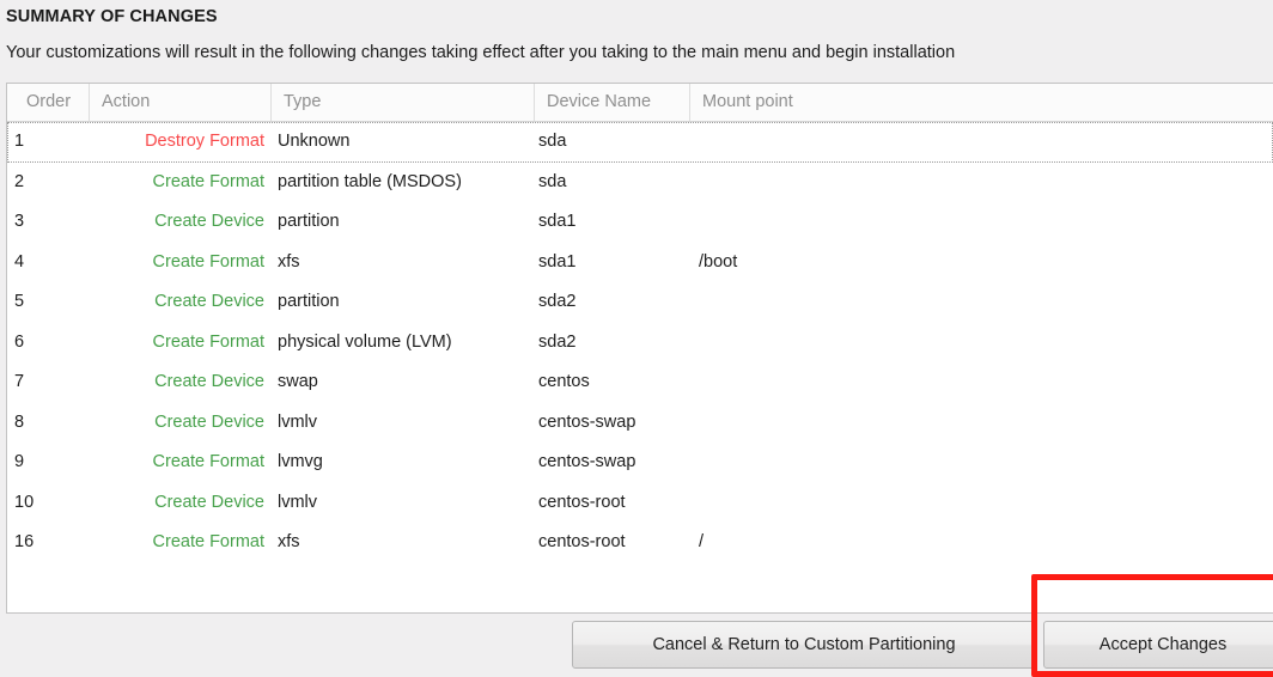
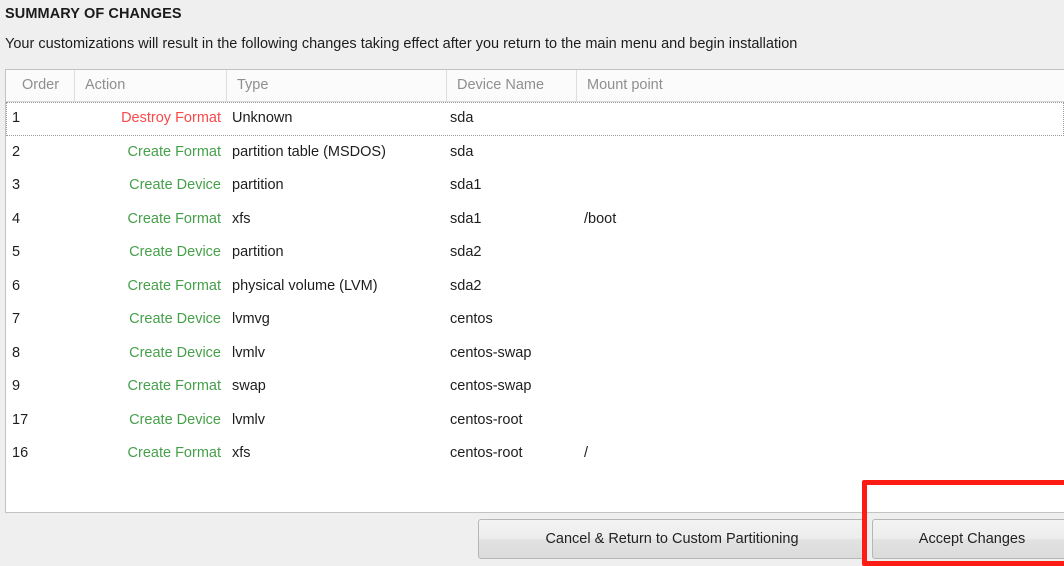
  SUMMARY OF CHANGES
- Your customizations will result in the following changes taking effect after you taking to the main menu and begin installation
+ Your customizations will result in the following changes taking effect after you return to the main menu and begin installation
  Order
  Action
  Type
  Device Name
  Mount point
  1
  Destroy Format
  Unknown
  sda
  2
  Create Format
  partition table (MSDOS)
  sda
  3
  Create Device
  partition
  sda1
  4
  Create Format
  xfs
  sda1
  /boot
  5
  Create Device
  partition
  sda2
  6
  Create Format
  physical volume (LVM)
  sda2
  7
  Create Device
- swap
+ lvmvg
  centos
  8
  Create Device
  lvmlv
  centos-swap
  9
  Create Format
- lvmvg
+ swap
  centos-swap
- 10
+ 17
  Create Device
  lvmlv
  centos-root
  16
  Create Format
  xfs
  centos-root
  /
  Cancel & Return to Custom Partitioning
  Accept Changes
